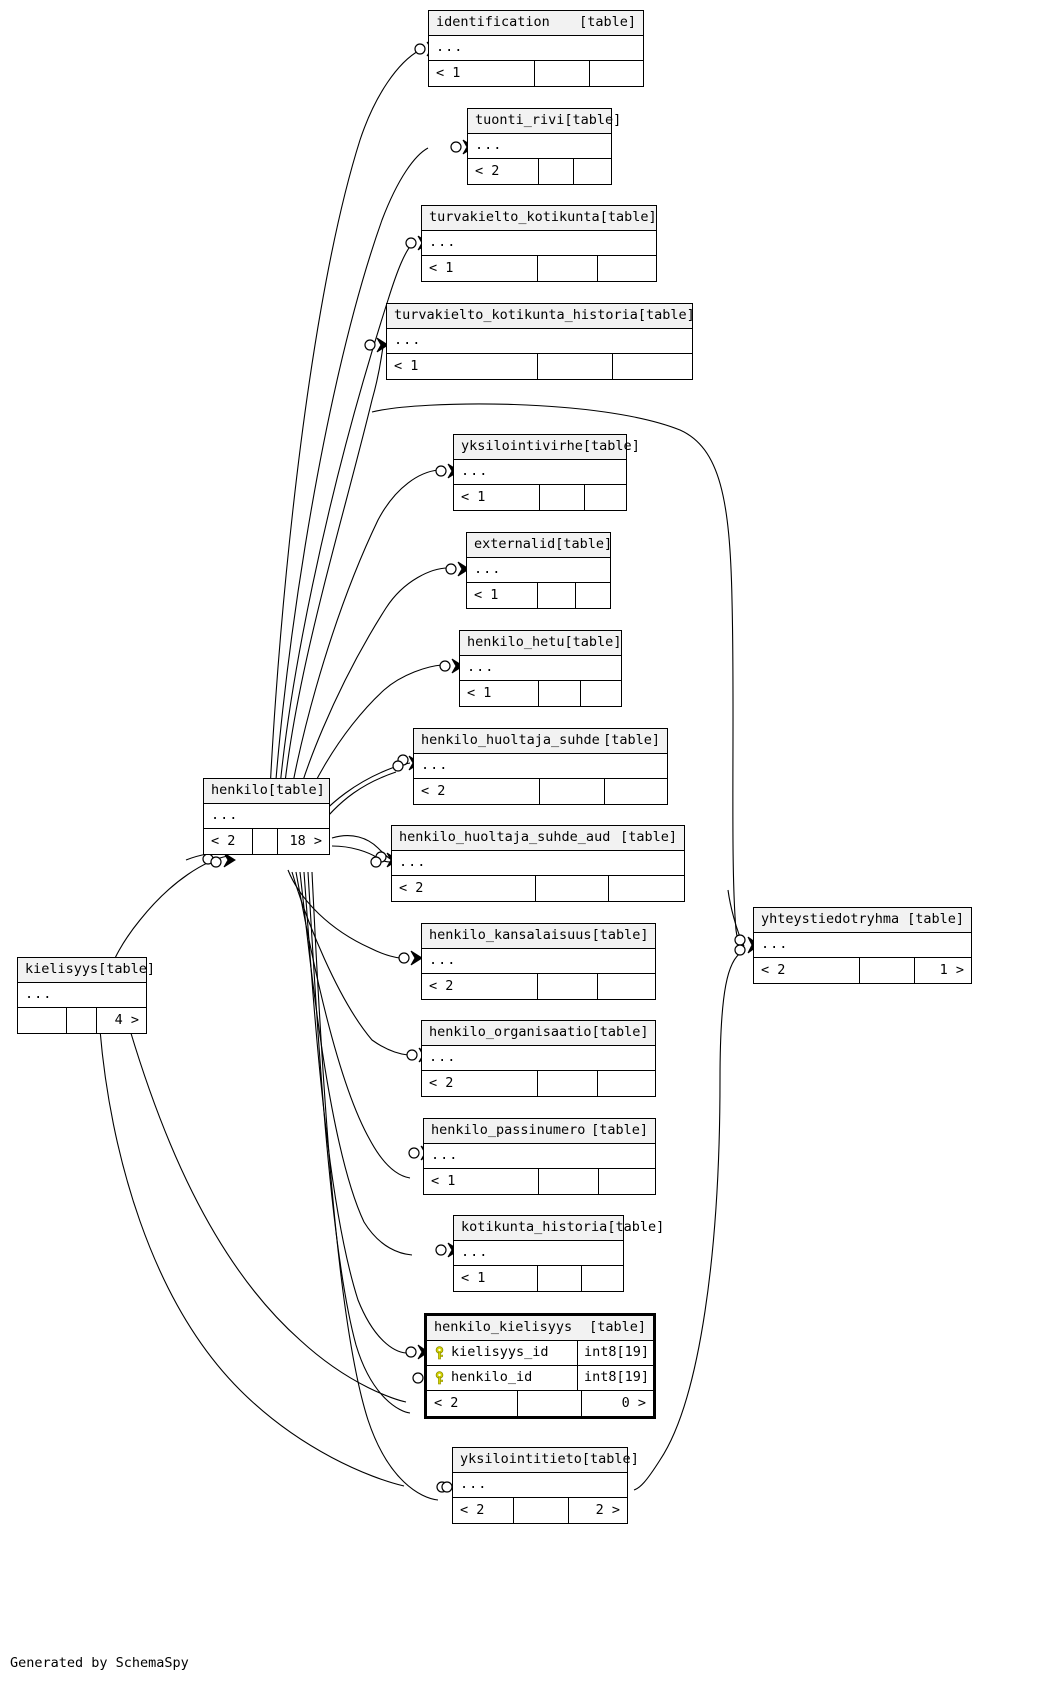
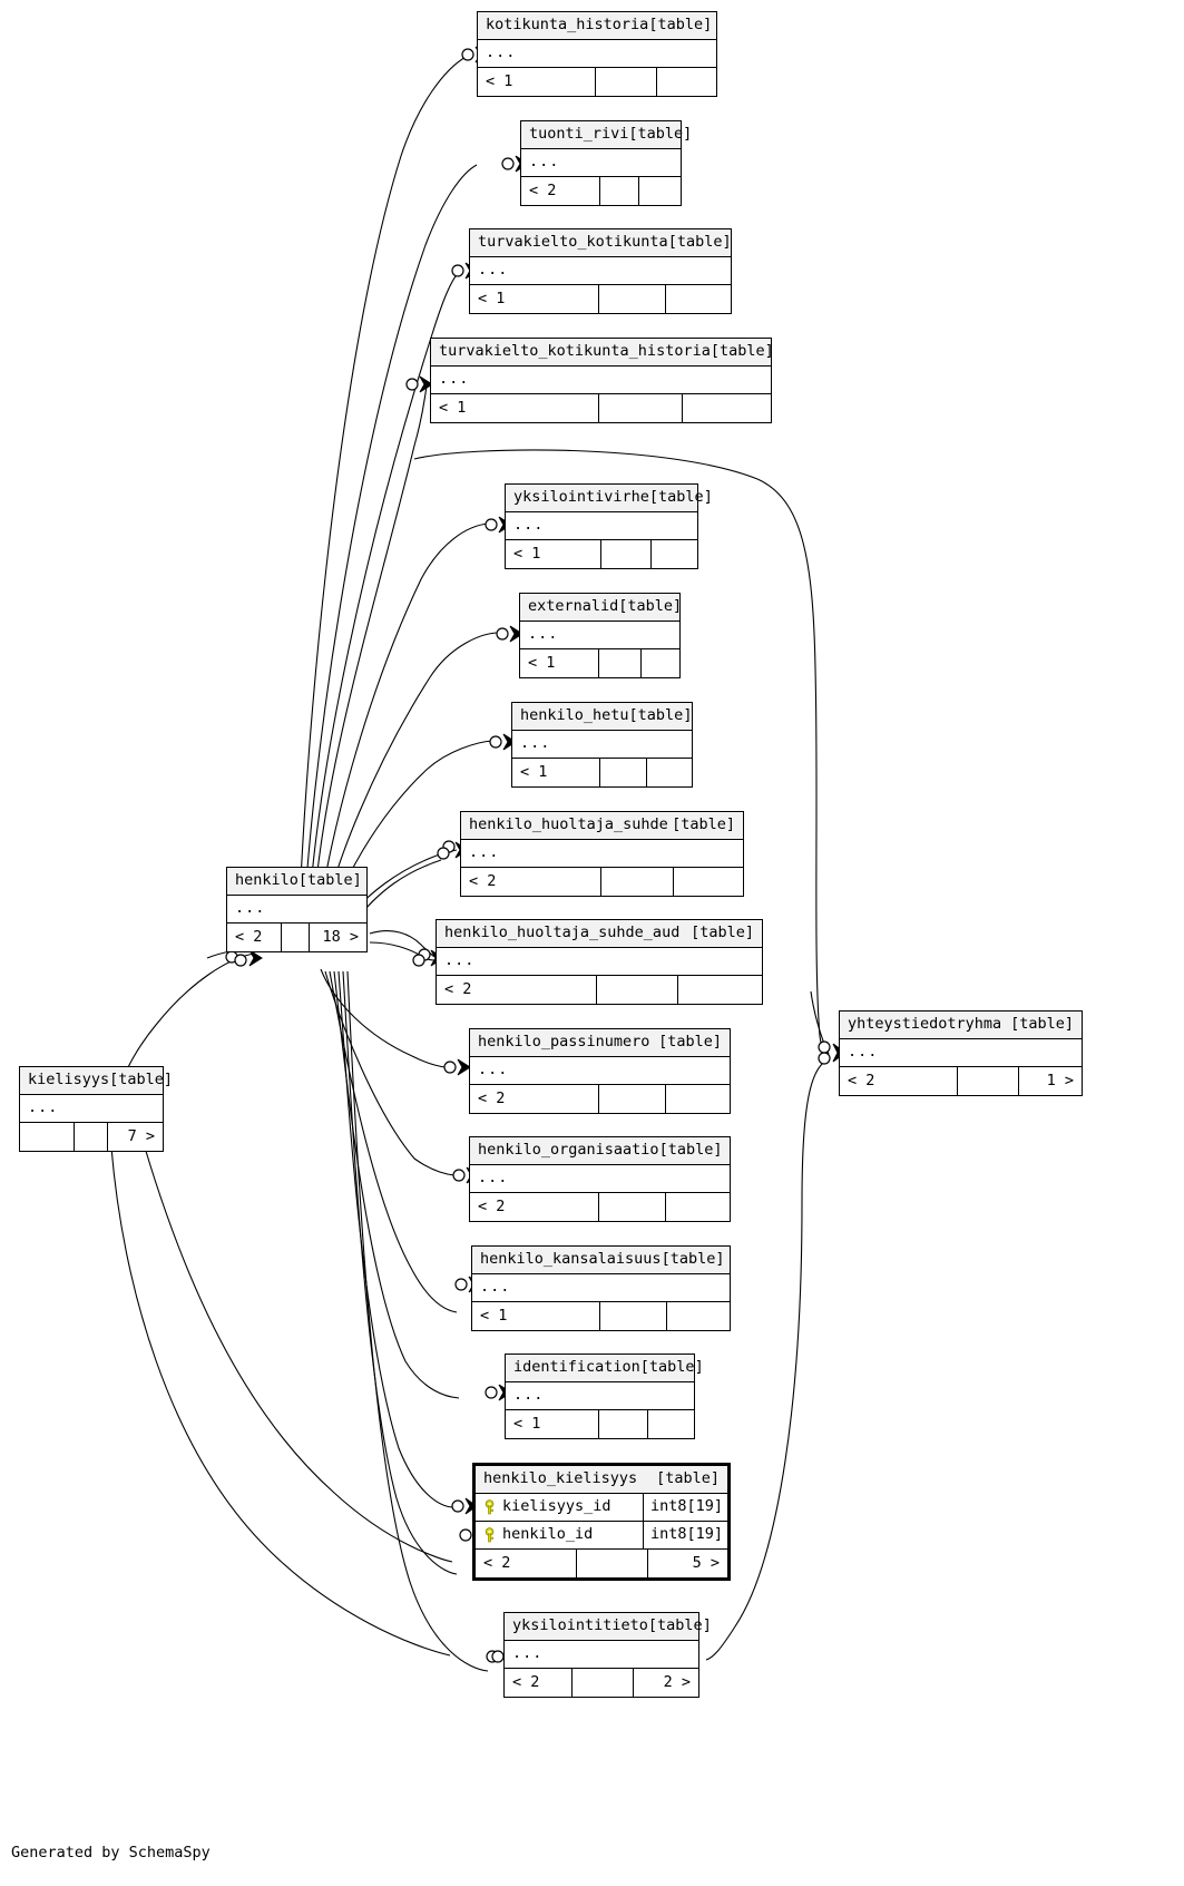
- identification
+ kotikunta_historia
  [table]
  ...
  < 1
  tuonti_rivi
  [table]
  ...
  < 2
  turvakielto_kotikunta
  [table]
  ...
  < 1
  turvakielto_kotikunta_historia
  [table]
  ...
  < 1
  yksilointivirhe
  [table]
  ...
  < 1
  externalid
  [table]
  ...
  < 1
  henkilo_hetu
  [table]
  ...
  < 1
  henkilo_huoltaja_suhde
  [table]
  ...
  < 2
  henkilo
  [table]
  ...
  < 2
  18 >
  henkilo_huoltaja_suhde_aud
  [table]
  ...
  < 2
  yhteystiedotryhma
  [table]
  ...
  < 2
  1 >
- henkilo_kansalaisuus
+ henkilo_passinumero
  [table]
  ...
  < 2
  kielisyys
  [table]
  ...
- 4 >
+ 7 >
  henkilo_organisaatio
  [table]
  ...
  < 2
- henkilo_passinumero
+ henkilo_kansalaisuus
  [table]
  ...
  < 1
- kotikunta_historia
+ identification
  [table]
  ...
  < 1
  henkilo_kielisyys
  [table]
  kielisyys_id
  int8[19]
  henkilo_id
  int8[19]
  < 2
- 0 >
+ 5 >
  yksilointitieto
  [table]
  ...
  < 2
  2 >
  Generated by SchemaSpy
